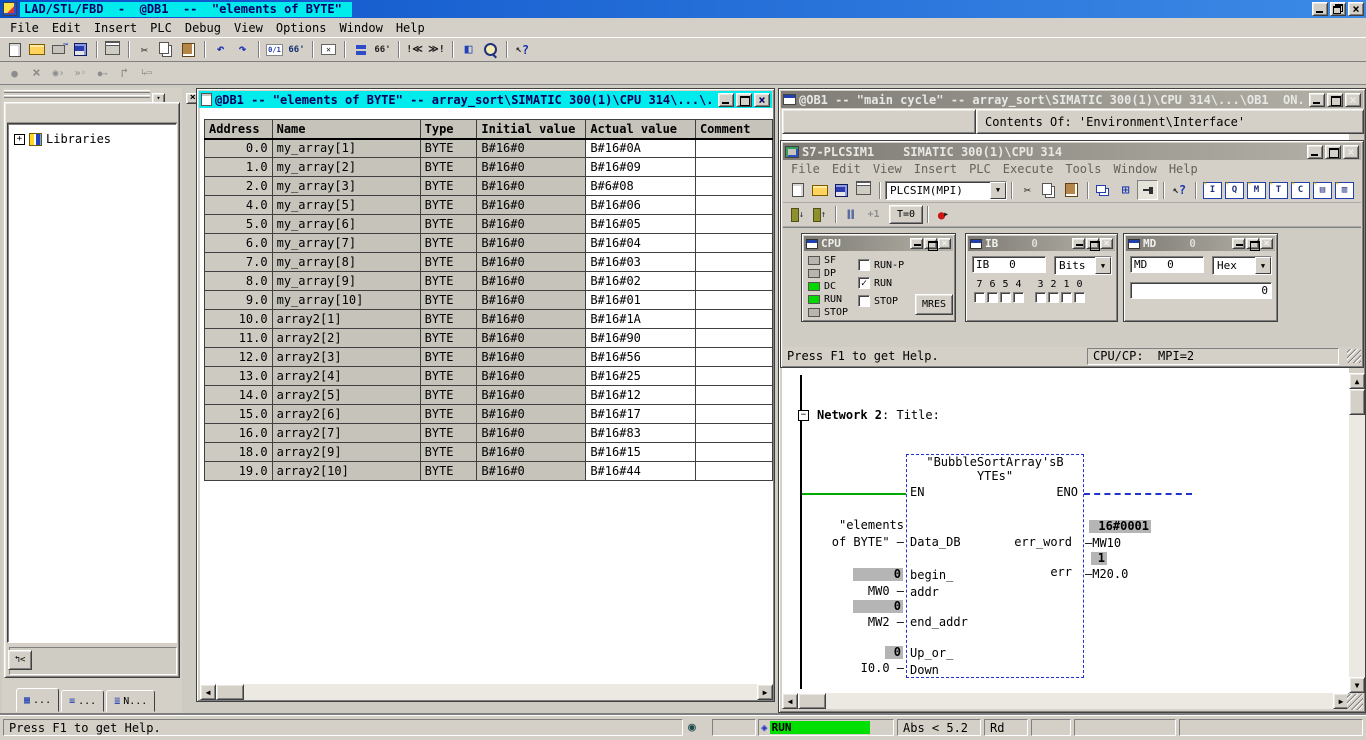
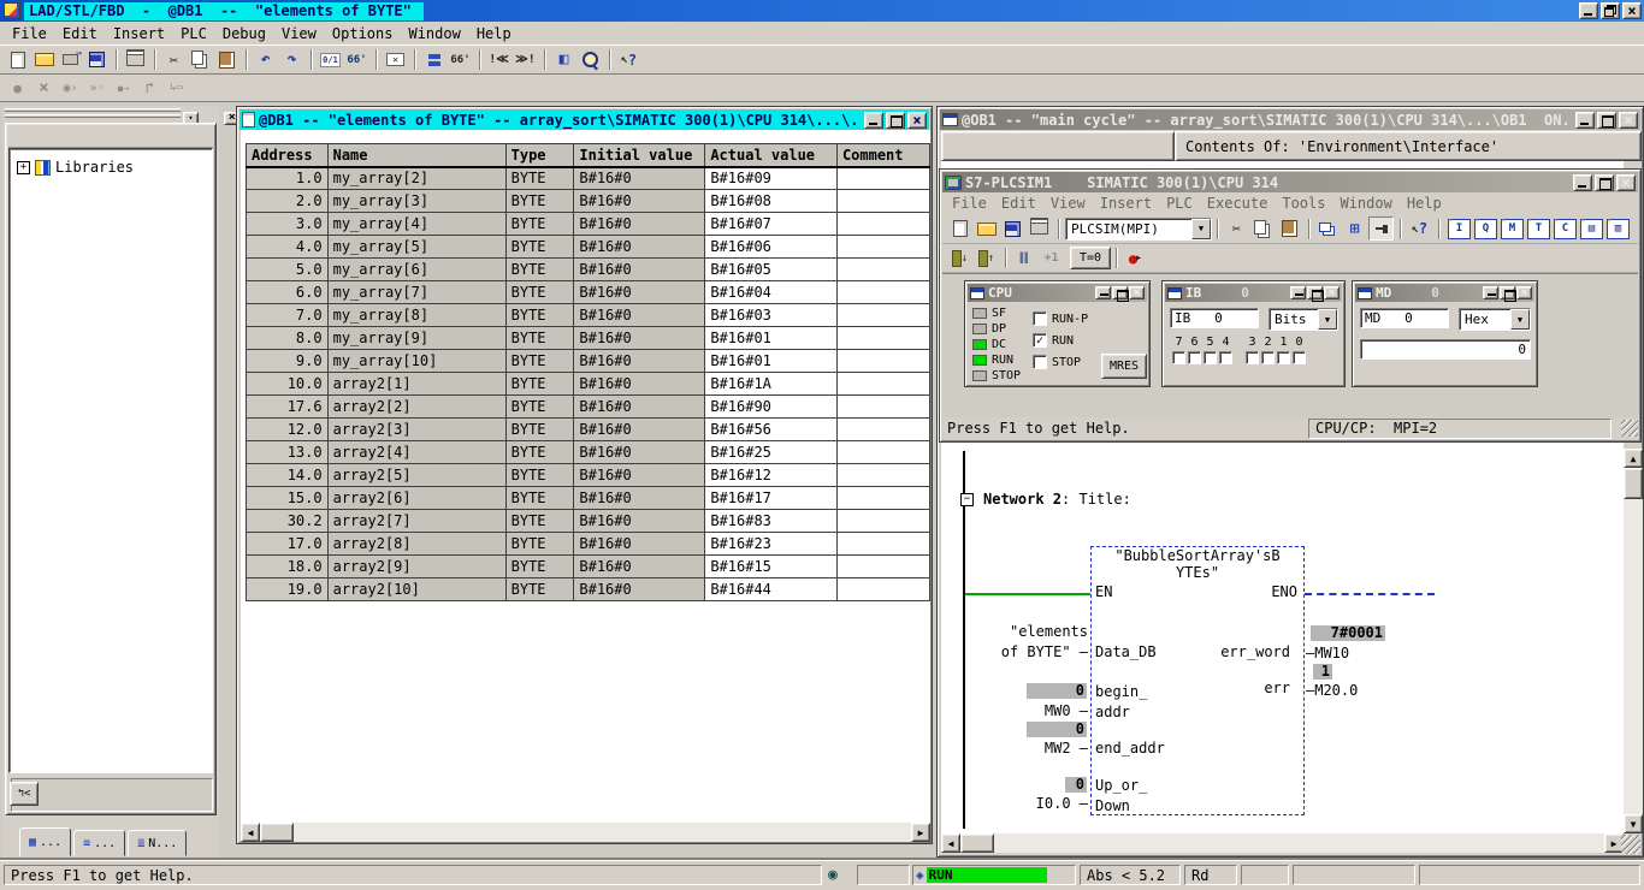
  LAD/STL/FBD - @DB1 -- "elements of BYTE"
  File
  Edit
  Insert
  PLC
  Debug
  View
  Options
  Window
  Help
  ▾
  +
  Libraries
  ↰<
  ▦
  ...
  ≡
  ...
  ≣
  N...
  @DB1 -- "elements of BYTE" -- array_sort\SIMATIC 300(1)\CPU 314\...\.
  Address	Name	Type	Initial value	Actual value	Comment
- 0.0	my_array[1]	BYTE	B#16#0	B#16#0A
  1.0	my_array[2]	BYTE	B#16#0	B#16#09
- 2.0	my_array[3]	BYTE	B#16#0	B#6#08
+ 2.0	my_array[3]	BYTE	B#16#0	B#16#08
+ 3.0	my_array[4]	BYTE	B#16#0	B#16#07
  4.0	my_array[5]	BYTE	B#16#0	B#16#06
  5.0	my_array[6]	BYTE	B#16#0	B#16#05
  6.0	my_array[7]	BYTE	B#16#0	B#16#04
  7.0	my_array[8]	BYTE	B#16#0	B#16#03
- 8.0	my_array[9]	BYTE	B#16#0	B#16#02
+ 8.0	my_array[9]	BYTE	B#16#0	B#16#01
  9.0	my_array[10]	BYTE	B#16#0	B#16#01
  10.0	array2[1]	BYTE	B#16#0	B#16#1A
- 11.0	array2[2]	BYTE	B#16#0	B#16#90
+ 17.6	array2[2]	BYTE	B#16#0	B#16#90
  12.0	array2[3]	BYTE	B#16#0	B#16#56
  13.0	array2[4]	BYTE	B#16#0	B#16#25
  14.0	array2[5]	BYTE	B#16#0	B#16#12
  15.0	array2[6]	BYTE	B#16#0	B#16#17
- 16.0	array2[7]	BYTE	B#16#0	B#16#83
+ 30.2	array2[7]	BYTE	B#16#0	B#16#83
+ 17.0	array2[8]	BYTE	B#16#0	B#16#23
  18.0	array2[9]	BYTE	B#16#0	B#16#15
  19.0	array2[10]	BYTE	B#16#0	B#16#44
  ◀
  ▶
  @OB1 -- "main cycle" -- array_sort\SIMATIC 300(1)\CPU 314\...\OB1 ON.
  Contents Of: 'Environment\Interface'
  −
  Network 2: Title:
  "BubbleSortArray'sB
  YTEs"
  EN
  ENO
  "elements
  of BYTE" —
  Data_DB
  err_word
- 16#0001
+ 7#0001
  —MW10
  err
  1
  —M20.0
  0
  begin_
  MW0 —
  addr
  0
  MW2 —
  end_addr
  0
  Up_or_
  I0.0 —
  Down
  ▲
  ▼
  ◀
  ▶
  S7-PLCSIM1 SIMATIC 300(1)\CPU 314
  File
  Edit
  View
  Insert
  PLC
  Execute
  Tools
  Window
  Help
  PLCSIM(MPI)
  ▼
  I
  Q
  M
  T
  C
  ▤
  ▥
  T=0
  CPU
  SF
  DP
  DC
  RUN
  STOP
  RUN-P
  ✓
  RUN
  STOP
  MRES
  IB
  0
  IB 0
  Bits
  ▼
  7
  6
  5
  4
  3
  2
  1
  0
  MD
  0
  MD 0
  Hex
  ▼
  0
  Press F1 to get Help.
  CPU/CP: MPI=2
  Press F1 to get Help.
  ◉
  ◈
  RUN
  Abs < 5.2
  Rd
